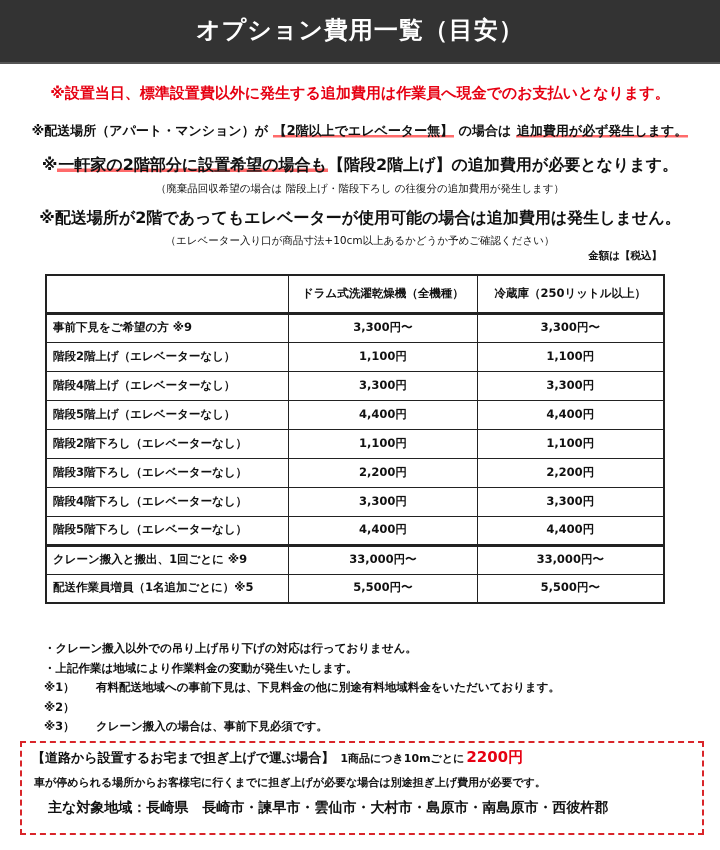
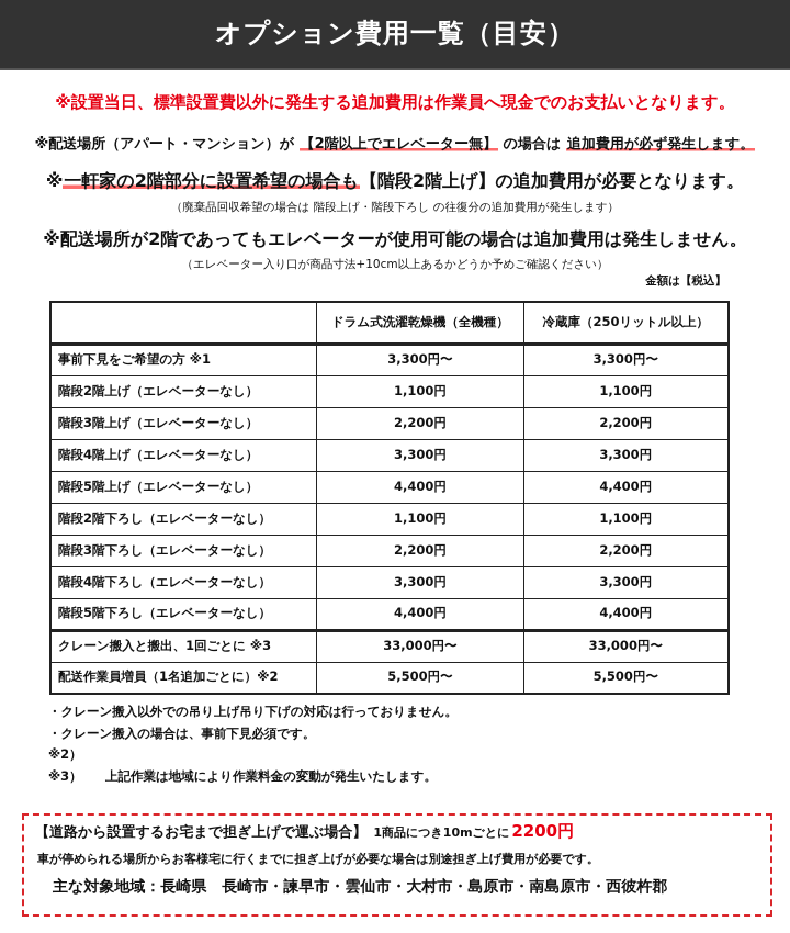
  オプション費用一覧（目安）
  ※設置当日、標準設置費以外に発生する追加費用は作業員へ現金でのお支払いとなります。
  ※配送場所（アパート・マンション）が 【2階以上でエレベーター無】 の場合は 追加費用が必ず発生します。
  ※一軒家の2階部分に設置希望の場合も【階段2階上げ】の追加費用が必要となります。
  （廃棄品回収希望の場合は 階段上げ・階段下ろし の往復分の追加費用が発生します）
  ※配送場所が2階であってもエレベーターが使用可能の場合は追加費用は発生しません。
  （エレベーター入り口が商品寸法+10cm以上あるかどうか予めご確認ください）
  金額は【税込】
  	ドラム式洗濯乾燥機（全機種）	冷蔵庫（250リットル以上）
- 事前下見をご希望の方 ※9	3,300円〜	3,300円〜
+ 事前下見をご希望の方 ※1	3,300円〜	3,300円〜
  階段2階上げ（エレベーターなし）	1,100円	1,100円
+ 階段3階上げ（エレベーターなし）	2,200円	2,200円
  階段4階上げ（エレベーターなし）	3,300円	3,300円
  階段5階上げ（エレベーターなし）	4,400円	4,400円
  階段2階下ろし（エレベーターなし）	1,100円	1,100円
  階段3階下ろし（エレベーターなし）	2,200円	2,200円
  階段4階下ろし（エレベーターなし）	3,300円	3,300円
  階段5階下ろし（エレベーターなし）	4,400円	4,400円
- クレーン搬入と搬出、1回ごとに ※9	33,000円〜	33,000円〜
+ クレーン搬入と搬出、1回ごとに ※3	33,000円〜	33,000円〜
- 配送作業員増員（1名追加ごとに）※5	5,500円〜	5,500円〜
+ 配送作業員増員（1名追加ごとに）※2	5,500円〜	5,500円〜
  ・
  クレーン搬入以外での吊り上げ吊り下げの対応は行っておりません。
  ・
- 上記作業は地域により作業料金の変動が発生いたします。
+ クレーン搬入の場合は、事前下見必須です。
- ※1）
- 有料配送地域への事前下見は、下見料金の他に別途有料地域料金をいただいております。
  ※2）
  ※3）
- クレーン搬入の場合は、事前下見必須です。
+ 上記作業は地域により作業料金の変動が発生いたします。
  【道路から設置するお宅まで担ぎ上げで運ぶ場合】 1商品につき10mごとに 2200円
  車が停められる場所からお客様宅に行くまでに担ぎ上げが必要な場合は別途担ぎ上げ費用が必要です。
  主な対象地域：長崎県 長崎市・諫早市・雲仙市・大村市・島原市・南島原市・西彼杵郡
